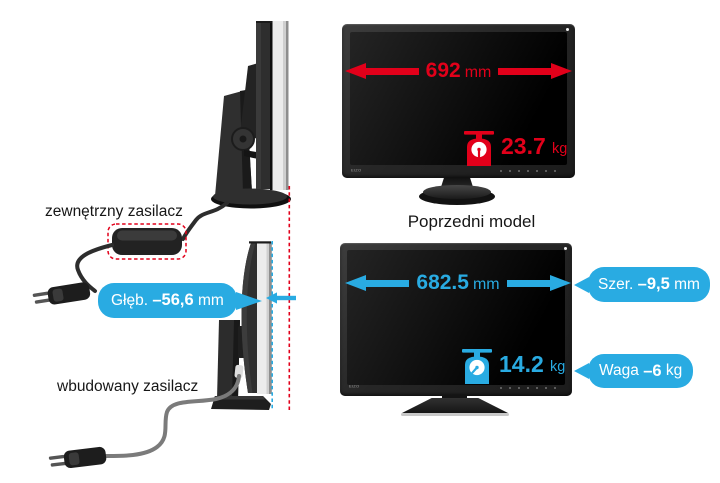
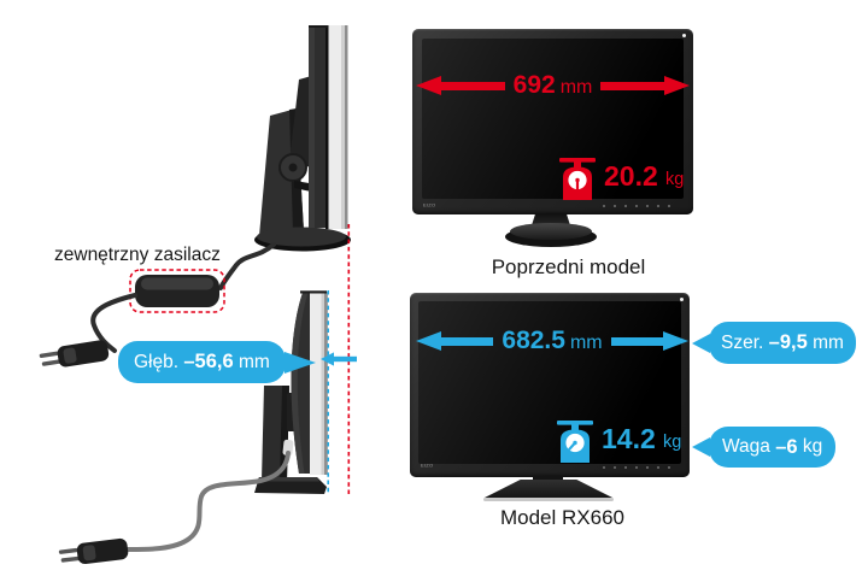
  zewnętrzny zasilacz
- wbudowany zasilacz
  Głęb.
  –56,6
  mm
  692
  mm
- 23.7
+ 20.2
  kg
  Poprzedni model
  682.5
  mm
  14.2
  kg
+ Model RX660
  Szer.
  –9,5
  mm
  Waga
  –6
  kg
